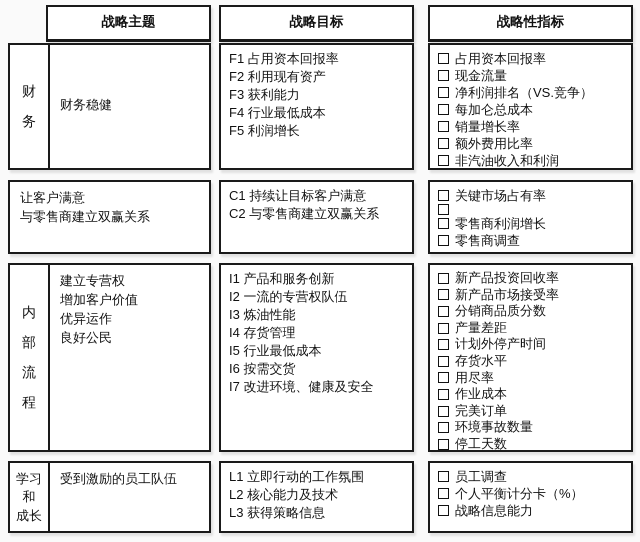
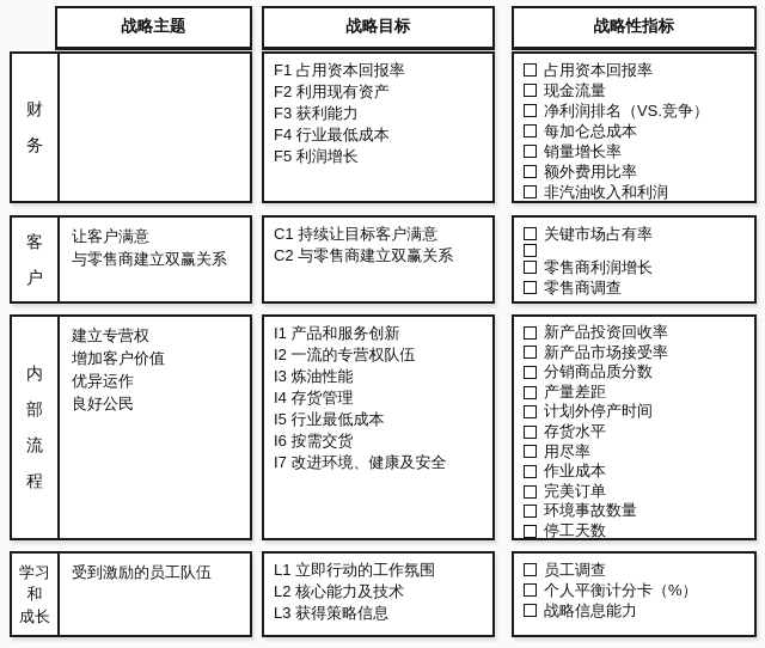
  战略主题
  战略目标
  战略性指标
  财
  务
- 财务稳健
  F1 占用资本回报率
  F2 利用现有资产
  F3 获利能力
  F4 行业最低成本
  F5 利润增长
  占用资本回报率
  现金流量
  净利润排名（VS.竞争）
  每加仑总成本
  销量增长率
  额外费用比率
  非汽油收入和利润
+ 客
+ 户
  让客户满意
  与零售商建立双赢关系
  C1 持续让目标客户满意
  C2 与零售商建立双赢关系
  关键市场占有率
  零售商利润增长
  零售商调查
  内
  部
  流
  程
  建立专营权
  增加客户价值
  优异运作
  良好公民
  I1 产品和服务创新
  I2 一流的专营权队伍
  I3 炼油性能
  I4 存货管理
  I5 行业最低成本
  I6 按需交货
  I7 改进环境、健康及安全
  新产品投资回收率
  新产品市场接受率
  分销商品质分数
  产量差距
  计划外停产时间
  存货水平
  用尽率
  作业成本
  完美订单
  环境事故数量
  停工天数
  学习
  和
  成长
  受到激励的员工队伍
  L1 立即行动的工作氛围
  L2 核心能力及技术
  L3 获得策略信息
  员工调查
  个人平衡计分卡（%）
  战略信息能力
